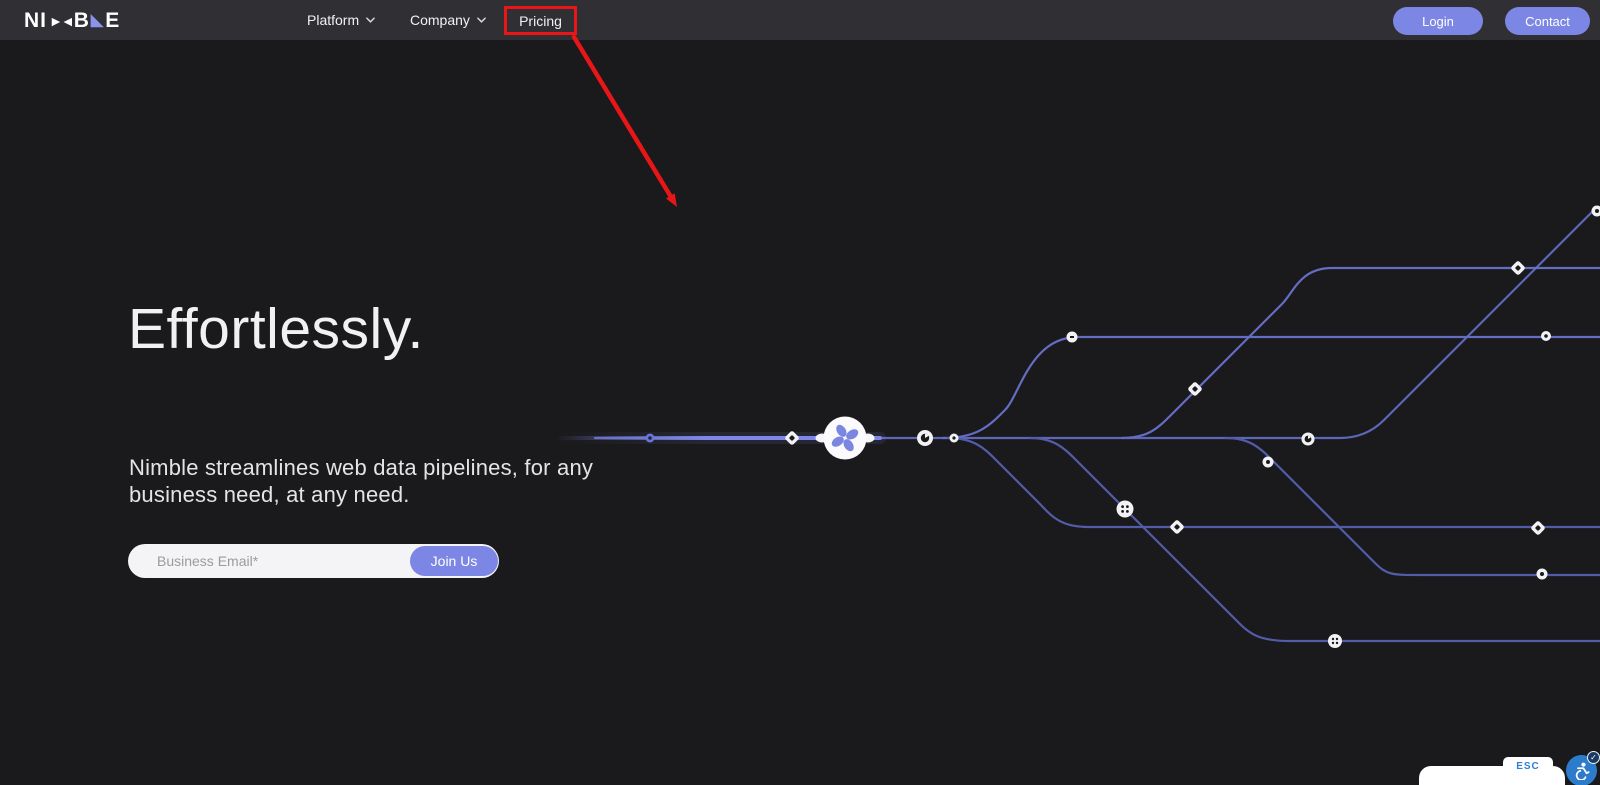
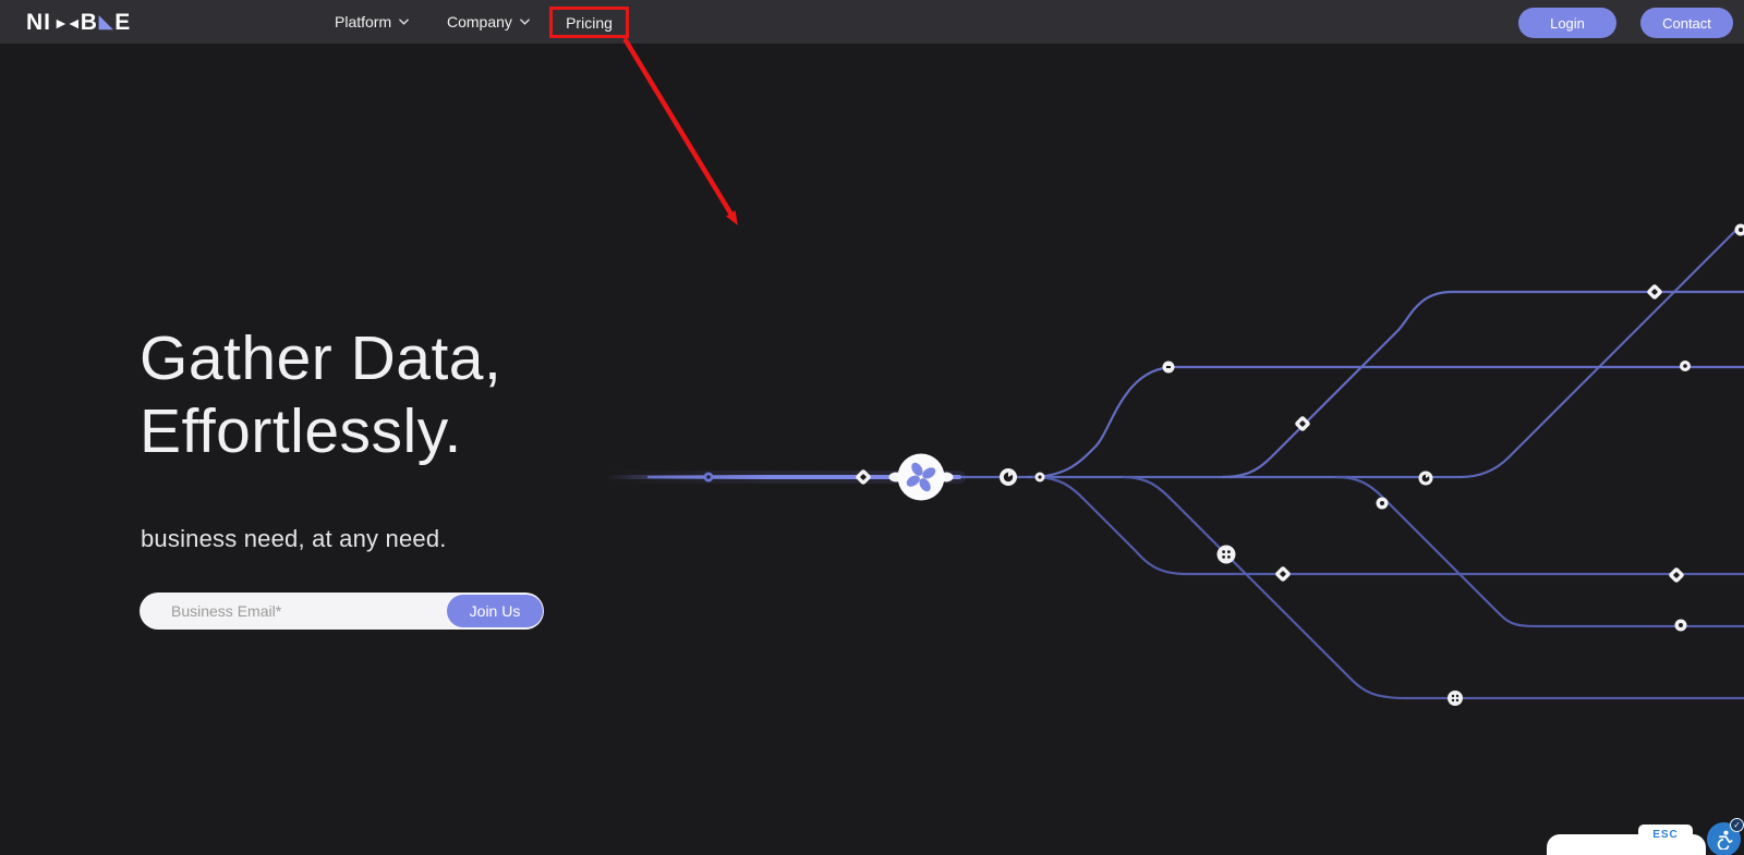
  NI
  ►◄
  B
  ◣
  E
  Platform
  Company
  Pricing
  Login
  Contact
+ Gather Data,
  Effortlessly.
- Nimble streamlines web data pipelines, for any
  business need, at any need.
  Business Email*
  Join Us
  ESC
  ✓
